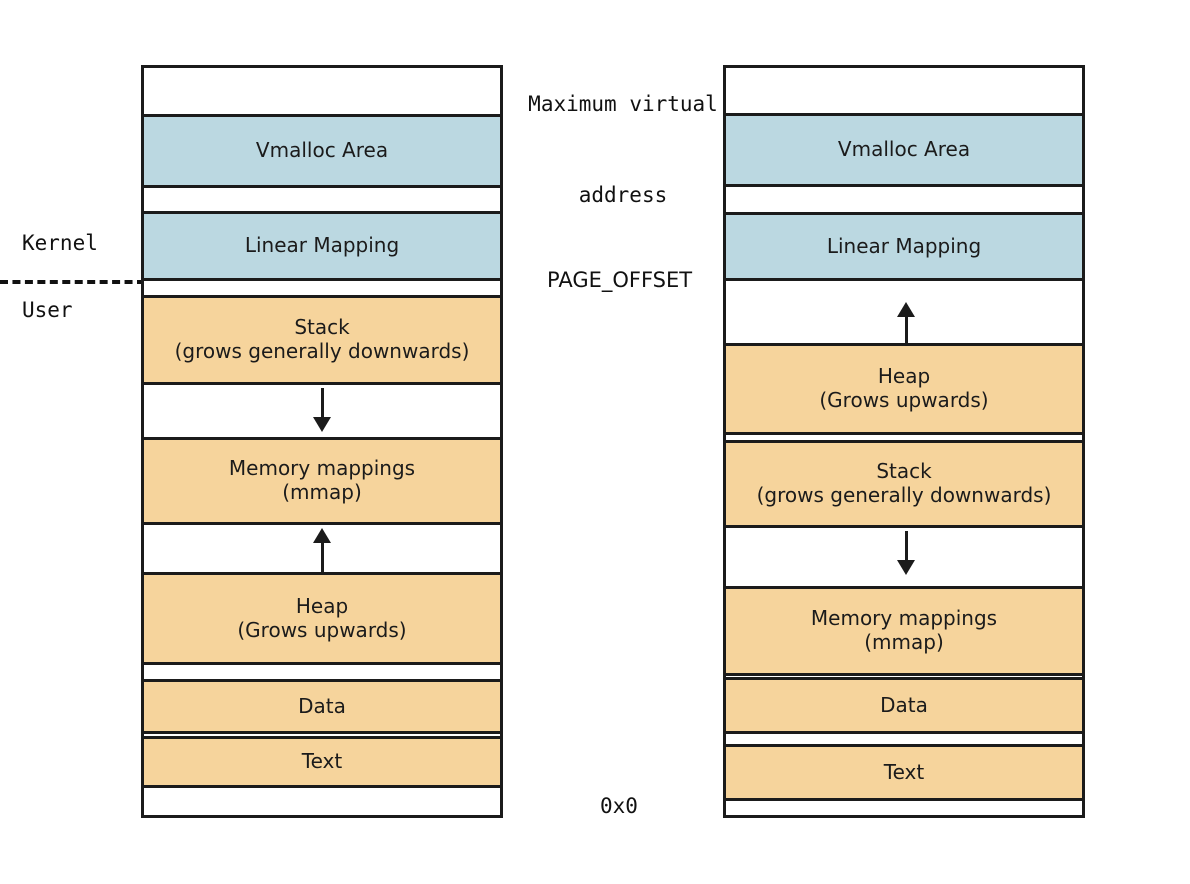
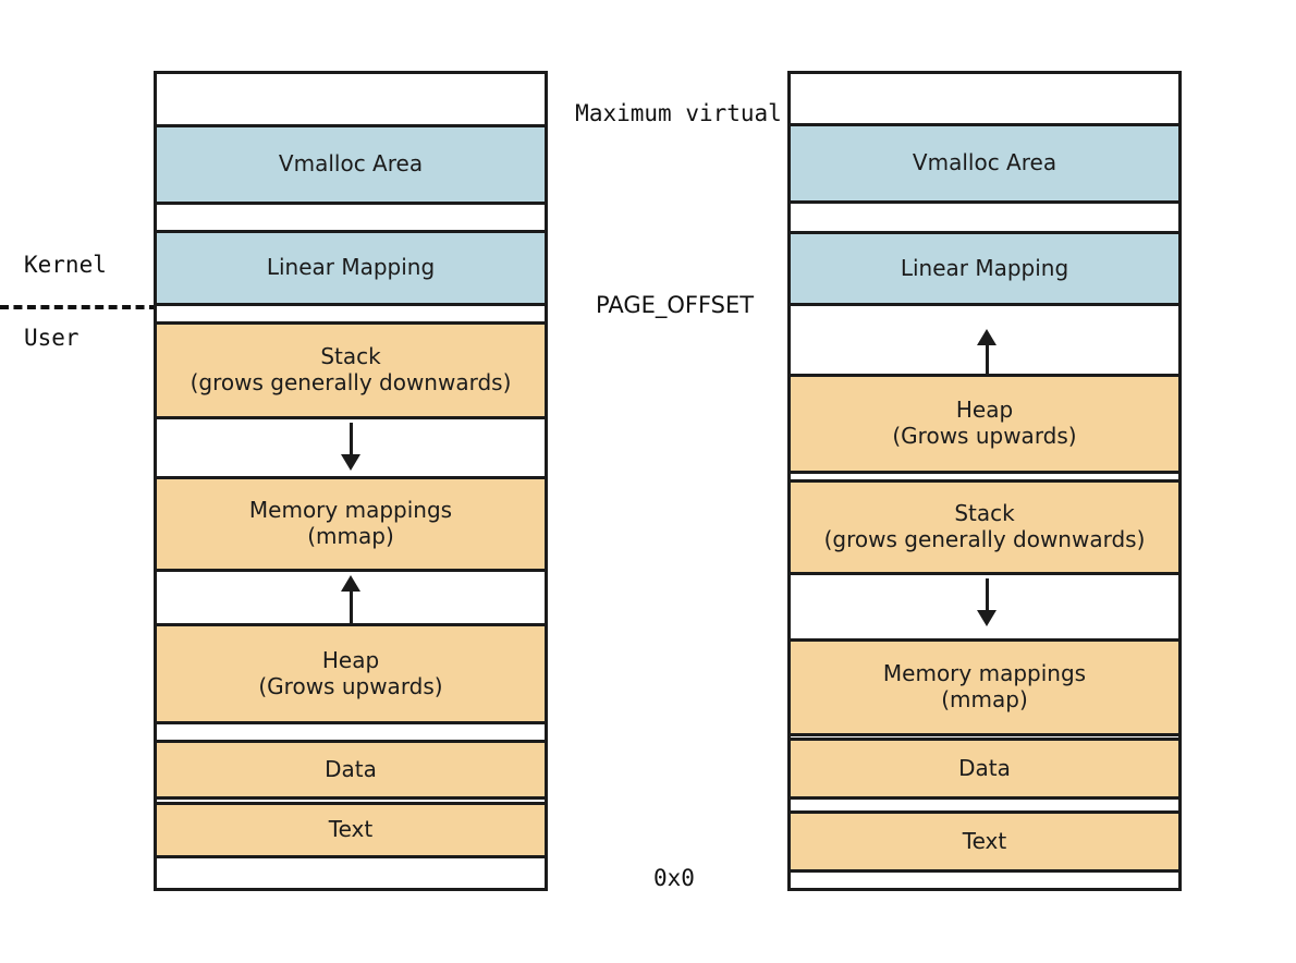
  Maximum virtual
- address
  PAGE_OFFSET
  0x0
  Kernel
  User
  Vmalloc Area
  Linear Mapping
  Stack
  (grows generally downwards)
  Memory mappings
  (mmap)
  Heap
  (Grows upwards)
  Data
  Text
  Vmalloc Area
  Linear Mapping
  Heap
  (Grows upwards)
  Stack
  (grows generally downwards)
  Memory mappings
  (mmap)
  Data
  Text
